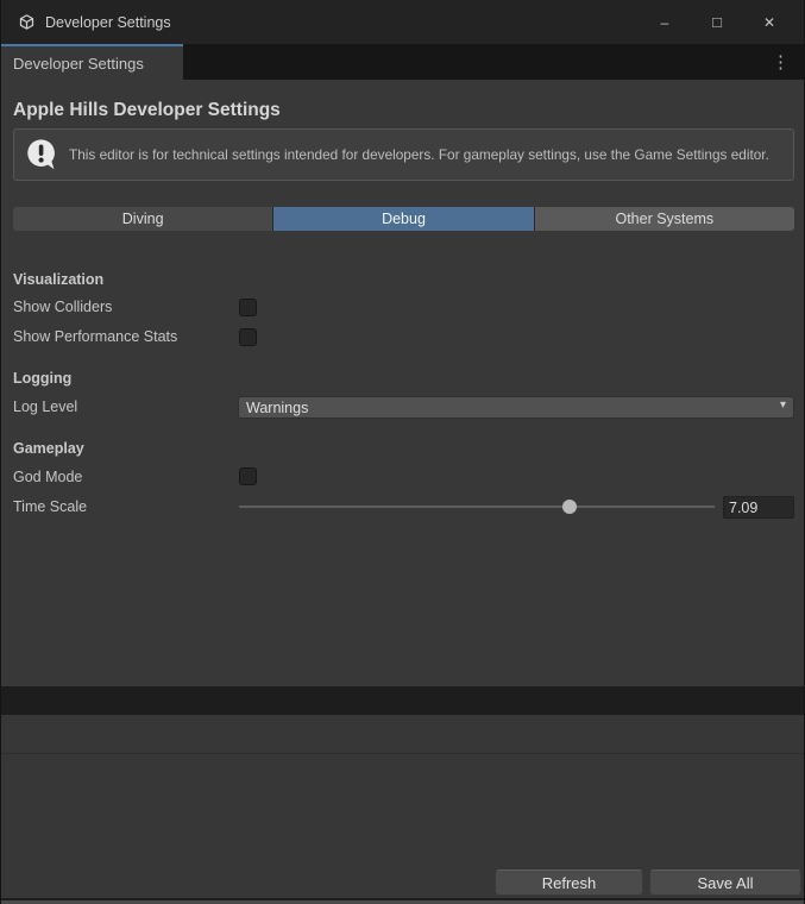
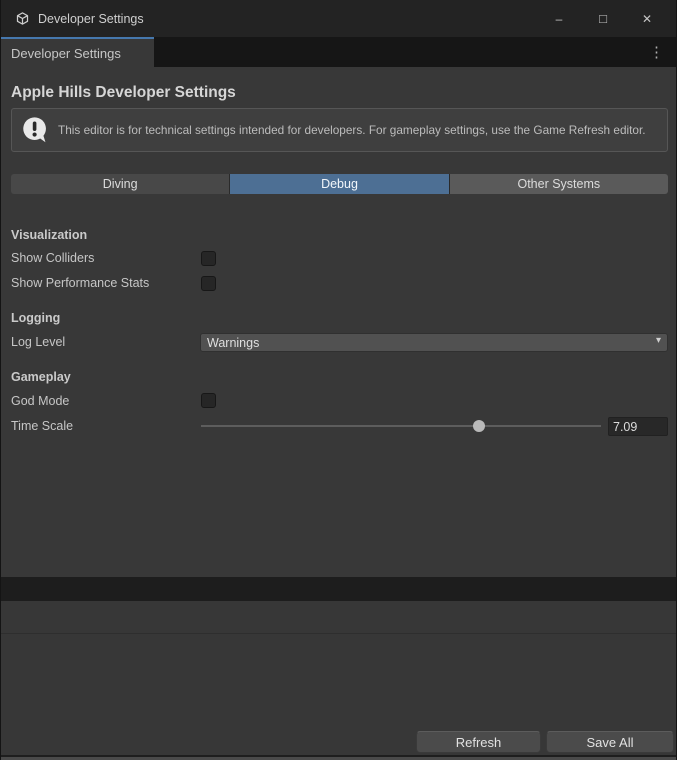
  Developer Settings
  –
  □
  ✕
  Developer Settings
  ⋮
  Apple Hills Developer Settings
- This editor is for technical settings intended for developers. For gameplay settings, use the Game Settings editor.
+ This editor is for technical settings intended for developers. For gameplay settings, use the Game Refresh editor.
  Diving
  Debug
  Other Systems
  Visualization
  Show Colliders
  Show Performance Stats
  Logging
  Log Level
  Warnings
  ▾
  Gameplay
  God Mode
  Time Scale
  7.09
  Refresh
  Save All
